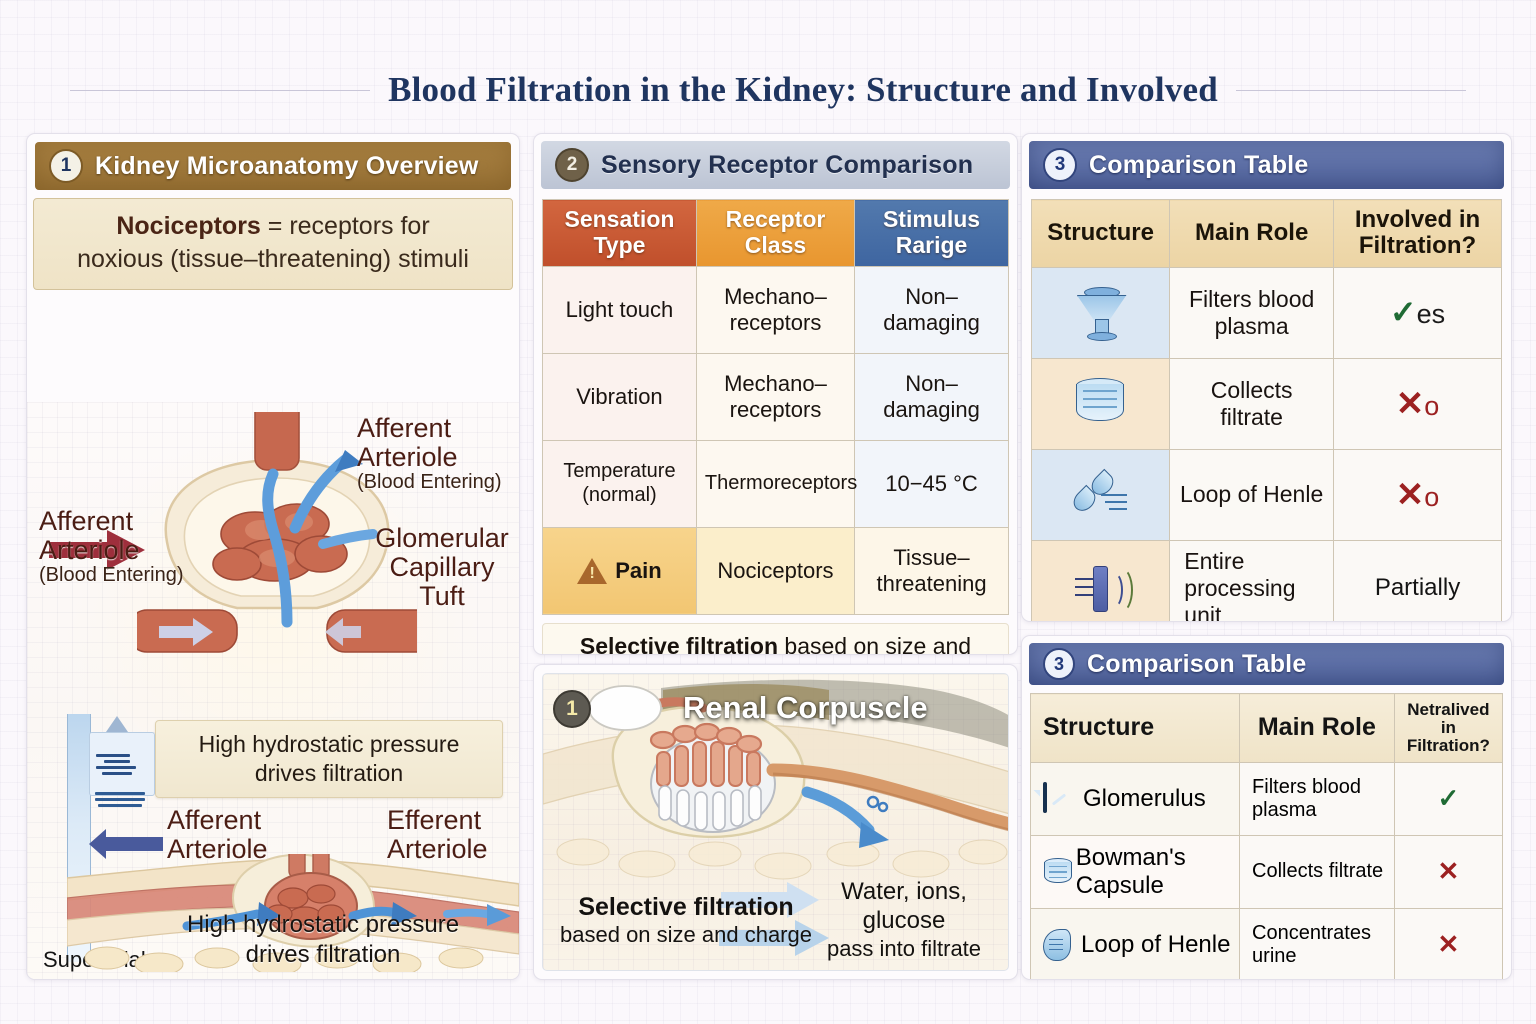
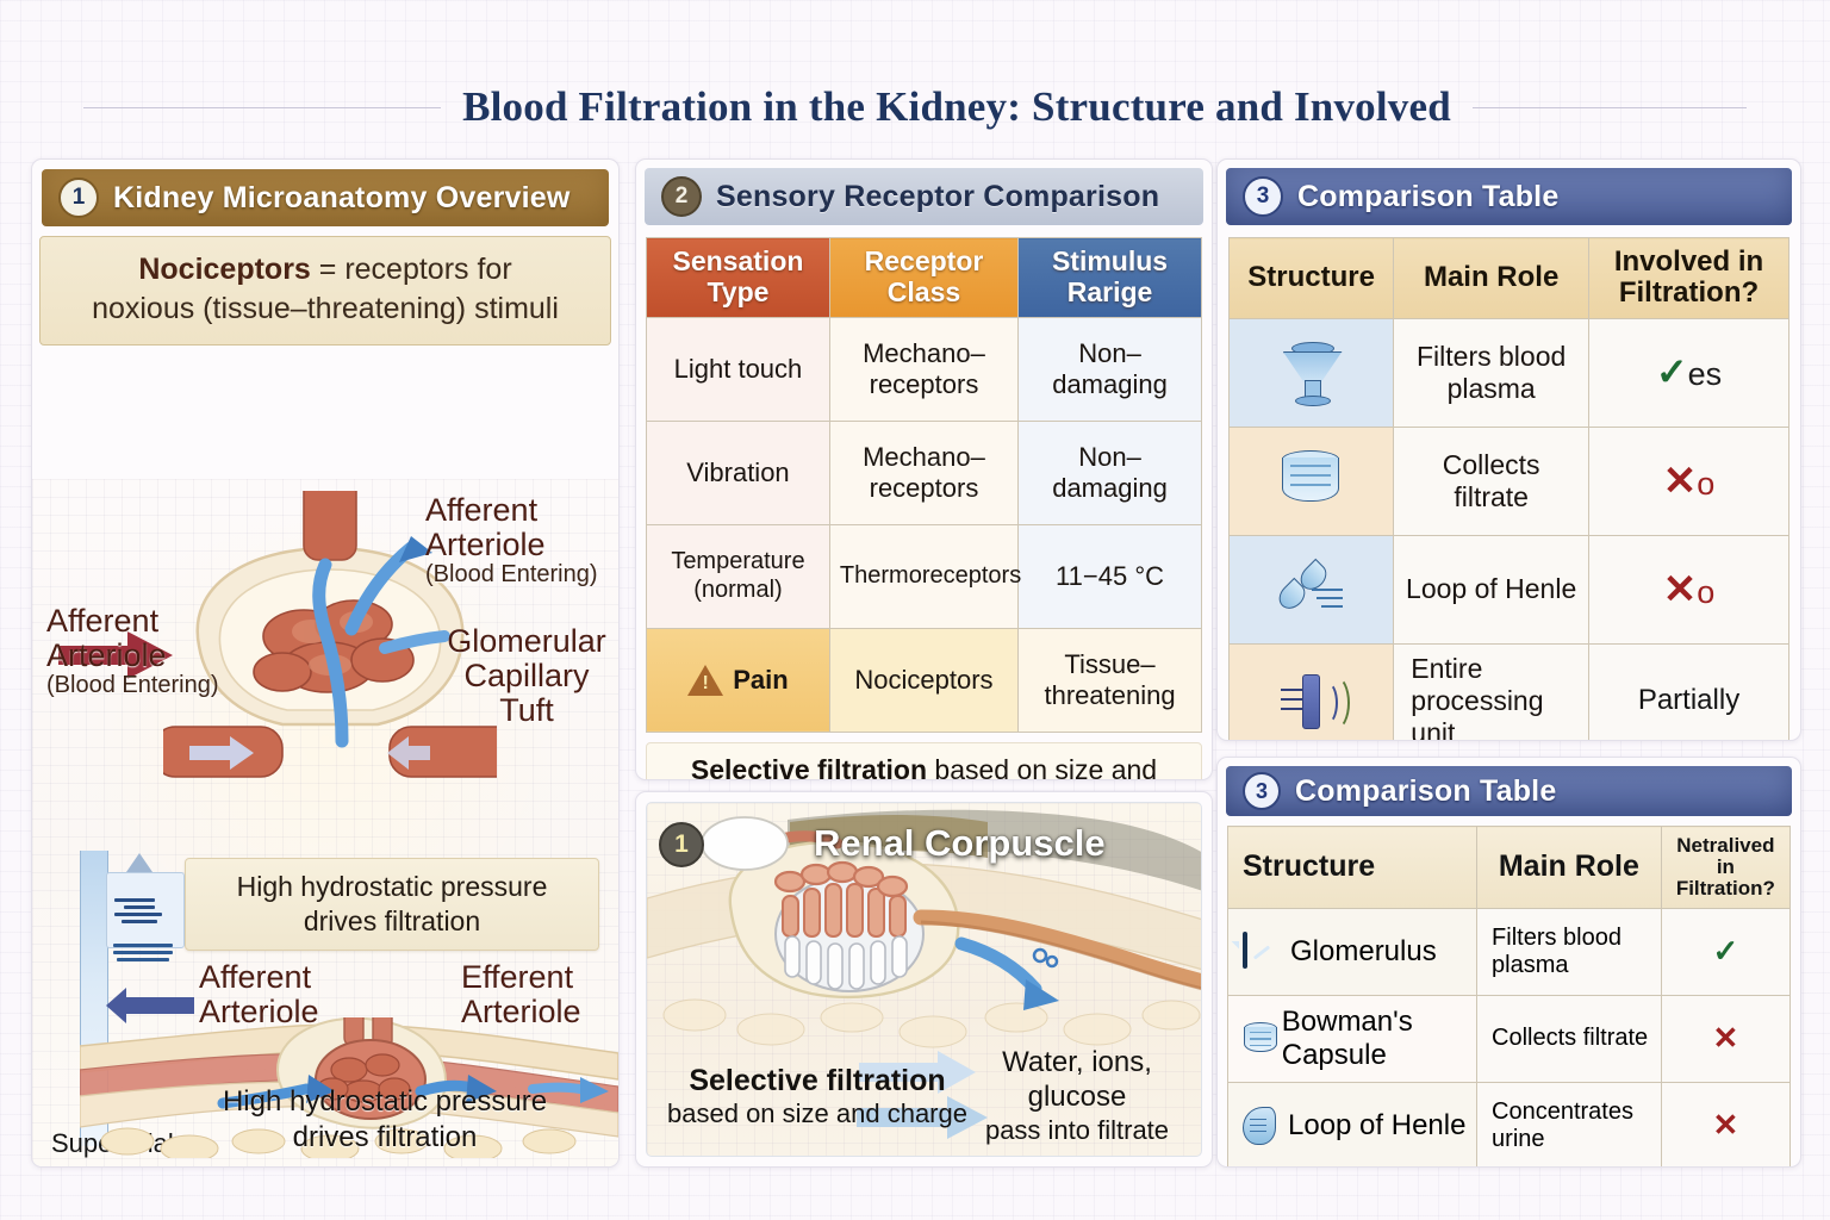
  Blood Filtration in the Kidney: Structure and Involved
  1
  Kidney Microanatomy Overview
  Nociceptors = receptors for
  noxious (tissue–threatening) stimuli
  Afferent
  Arteriole
  (Blood Entering)
  Afferent
  Arteriole
  (Blood Entering)
  Glomerular
  Capillary
  Tuft
  High hydrostatic pressure
  drives filtration
  Afferent
  Arteriole
  Efferent
  Arteriole
  High hydrostatic pressure
  drives filtration
  2
  Sensory Receptor Comparison
  Sensation Type	Receptor Class	Stimulus Rarige
  Light touch	Mechano–receptors	Non–damaging
  Vibration	Mechano–receptors	Non–damaging
- Temperature (normal)	Thermoreceptors	10−45 °C
+ Temperature (normal)	Thermoreceptors	11−45 °C
  Pain	Nociceptors	Tissue–threatening
  Selective filtration based on size and
  1
  Renal Corpuscle
  Selective filtration
  based on size and charge
  Water, ions,
  glucose
  pass into filtrate
  3
  Comparison Table
  Structure	Main Role	Involved in Filtration?
  	Filters bloodplasma	✓es
  	Collectsfiltrate	✕o
  	Loop of Henle	✕o
  	Entireprocessing unit	Partially
  3
  Comparison Table
  Structure	Main Role	Netralived in Filtration?
  Glomerulus	Filters bloodplasma	✓
  Bowman's Capsule	Collects filtrate	✕
  Loop of Henle	Concentratesurine	✕
